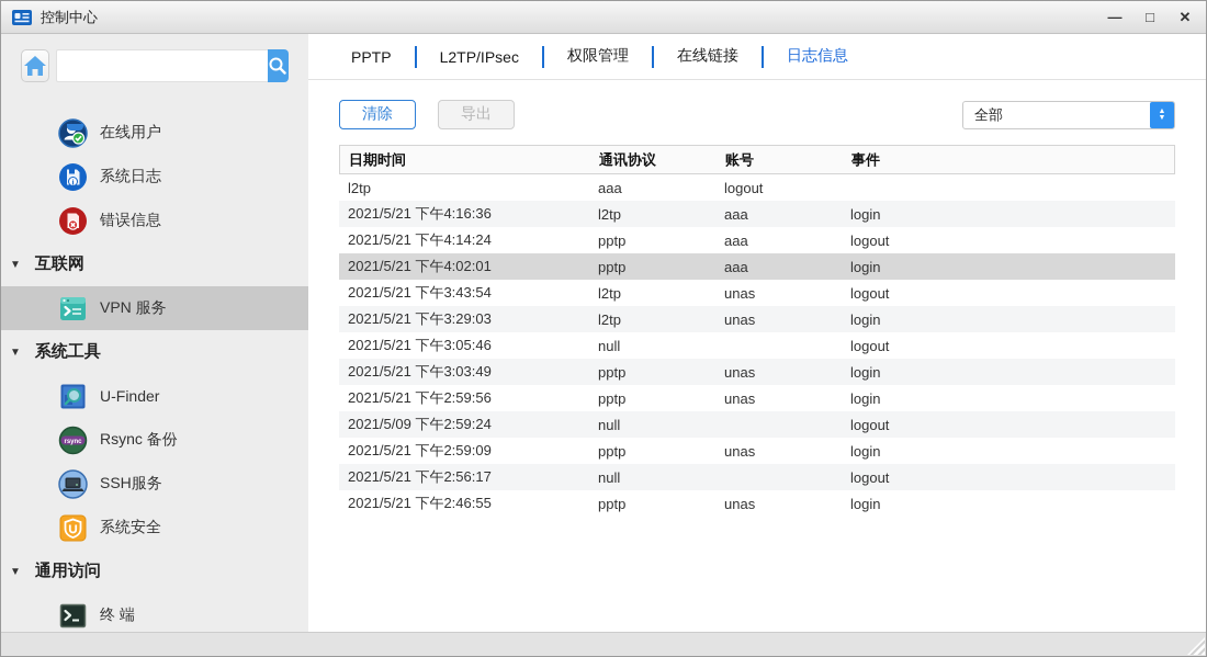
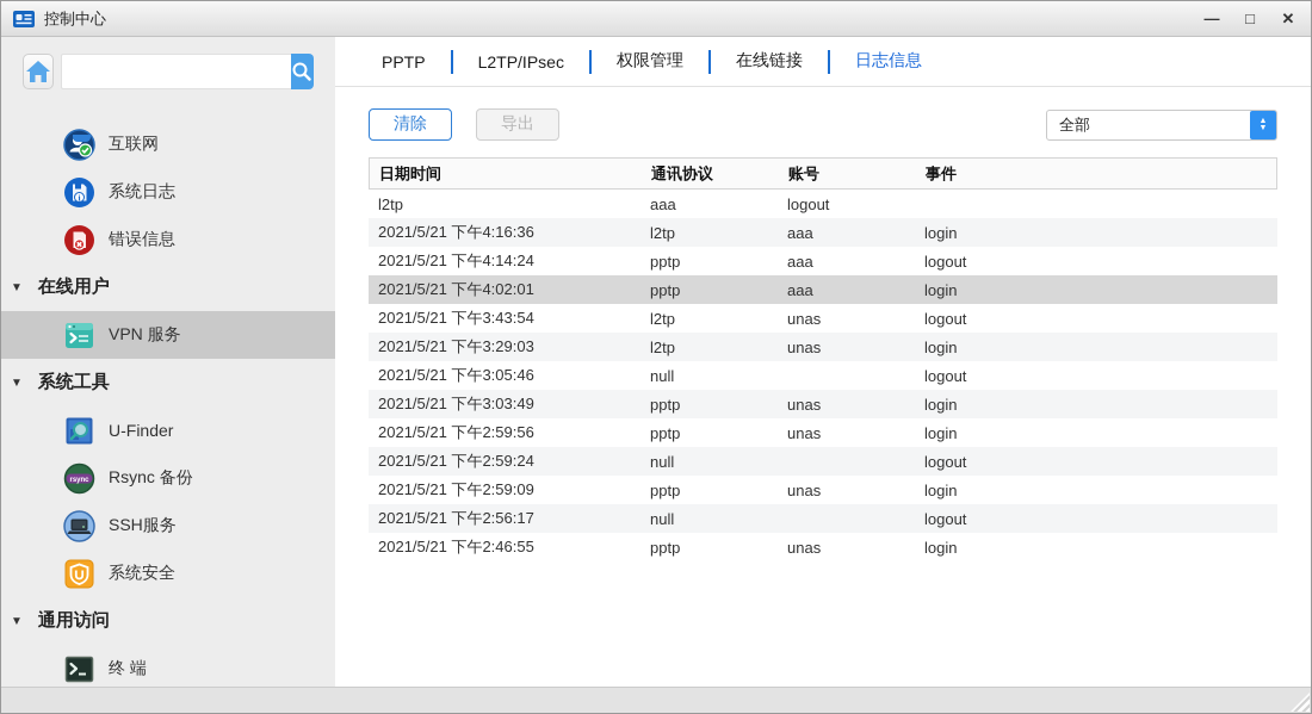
  控制中心
  —
  □
  ✕
- 在线用户
+ 互联网
  i
  系统日志
  错误信息
  ▼
- 互联网
+ 在线用户
  VPN 服务
  ▼
  系统工具
  U-Finder
  Rsync 备份
  SSH服务
  系统安全
  ▼
  通用访问
  终 端
  PPTP
  L2TP/IPsec
  权限管理
  在线链接
  日志信息
  清除
  导出
  全部
  日期时间
  通讯协议
  账号
  事件
  l2tp
  aaa
  logout
  2021/5/21 下午4:16:36
  l2tp
  aaa
  login
  2021/5/21 下午4:14:24
  pptp
  aaa
  logout
  2021/5/21 下午4:02:01
  pptp
  aaa
  login
  2021/5/21 下午3:43:54
  l2tp
  unas
  logout
  2021/5/21 下午3:29:03
  l2tp
  unas
  login
  2021/5/21 下午3:05:46
  null
  logout
  2021/5/21 下午3:03:49
  pptp
  unas
  login
  2021/5/21 下午2:59:56
  pptp
  unas
  login
- 2021/5/09 下午2:59:24
+ 2021/5/21 下午2:59:24
  null
  logout
  2021/5/21 下午2:59:09
  pptp
  unas
  login
  2021/5/21 下午2:56:17
  null
  logout
  2021/5/21 下午2:46:55
  pptp
  unas
  login
